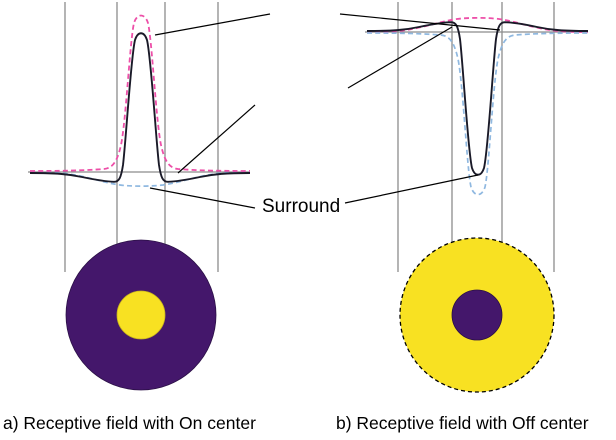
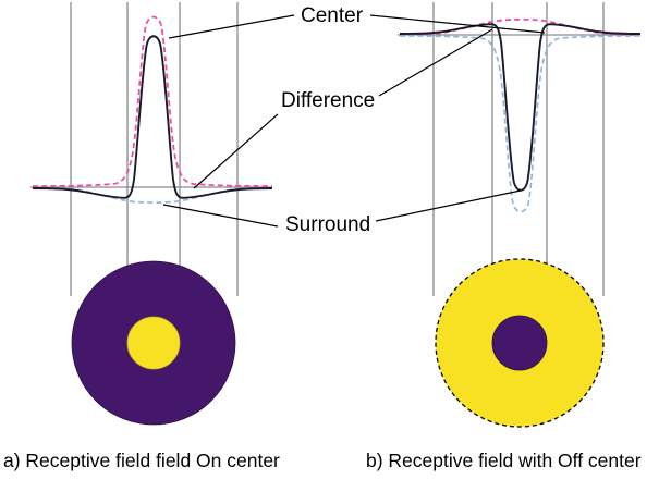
+ Center
+ Difference
  Surround
- a) Receptive field with On center
+ a) Receptive field field On center
  b) Receptive field with Off center
